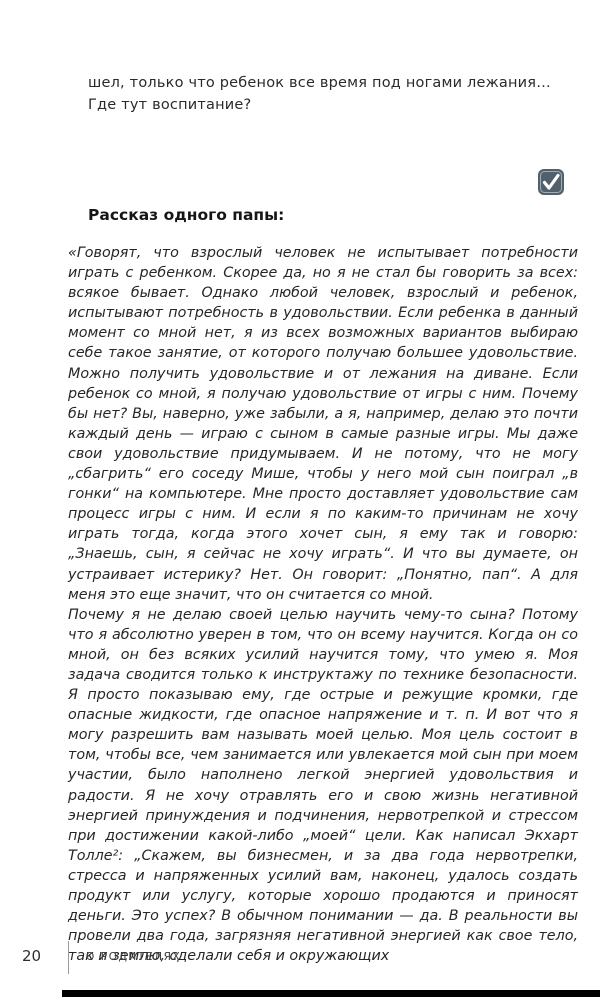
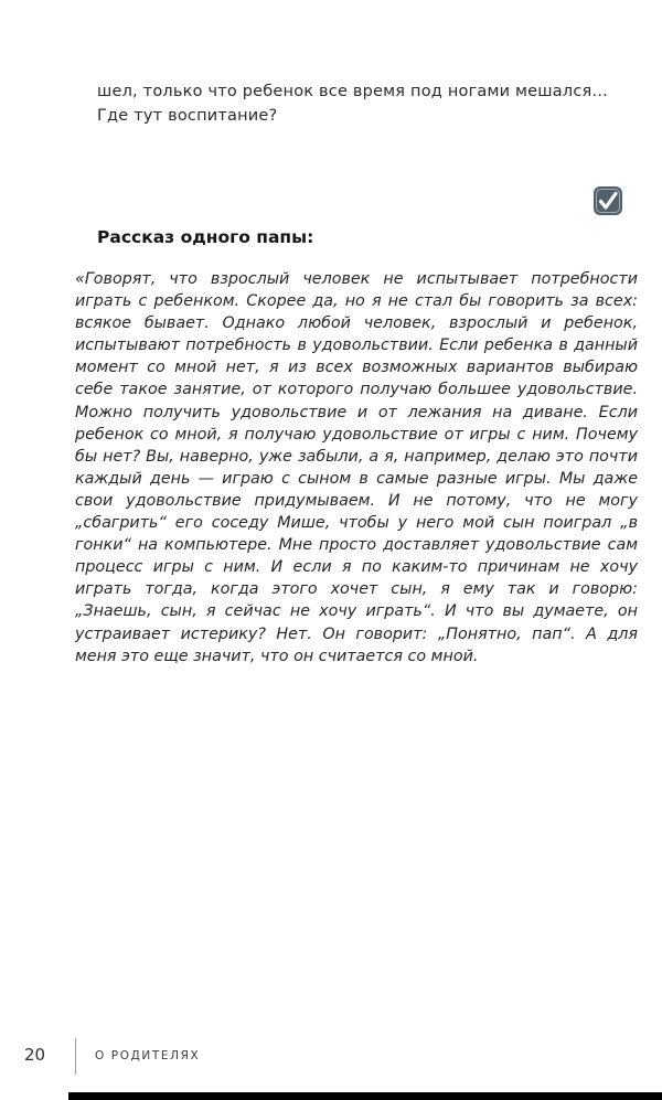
- шел, только что ребенок все время под ногами лежания… Где тут воспитание?
+ шел, только что ребенок все время под ногами мешался… Где тут воспитание?
  Рассказ одного папы:
  «Говорят, что взрослый человек не испытывает потребности играть с ребенком. Скорее да, но я не стал бы говорить за всех: всякое бывает. Однако любой человек, взрослый и ребенок, испытывают потребность в удовольствии. Если ребенка в данный момент со мной нет, я из всех возможных вариантов выбираю себе такое занятие, от которого получаю большее удовольствие. Можно получить удовольствие и от лежания на диване. Если ребенок со мной, я получаю удовольствие от игры с ним. Почему бы нет? Вы, наверно, уже забыли, а я, например, делаю это почти каждый день — играю с сыном в самые разные игры. Мы даже свои удовольствие придумываем. И не потому, что не могу „сбагрить“ его соседу Мише, чтобы у него мой сын поиграл „в гонки“ на компьютере. Мне просто доставляет удовольствие сам процесс игры с ним. И если я по каким-то причинам не хочу играть тогда, когда этого хочет сын, я ему так и говорю: „Знаешь, сын, я сейчас не хочу играть“. И что вы думаете, он устраивает истерику? Нет. Он говорит: „Понятно, пап“. А для меня это еще значит, что он считается со мной.
- Почему я не делаю своей целью научить чему-то сына? Потому что я абсолютно уверен в том, что он всему научится. Когда он со мной, он без всяких усилий научится тому, что умею я. Моя задача сводится только к инструктажу по технике безопасности. Я просто показываю ему, где острые и режущие кромки, где опасные жидкости, где опасное напряжение и т. п. И вот что я могу разрешить вам называть моей целью. Моя цель состоит в том, чтобы все, чем занимается или увлекается мой сын при моем участии, было наполнено легкой энергией удовольствия и радости. Я не хочу отравлять его и свою жизнь негативной энергией принуждения и подчинения, нервотрепкой и стрессом при достижении какой-либо „моей“ цели. Как написал Экхарт Толле²: „Скажем, вы бизнесмен, и за два года нервотрепки, стресса и напряженных усилий вам, наконец, удалось создать продукт или услугу, которые хорошо продаются и приносят деньги. Это успех? В обычном понимании — да. В реальности вы провели два года, загрязняя негативной энергией как свое тело, так и землю, сделали себя и окружающих
  20
  О РОДИТЕЛЯХ
